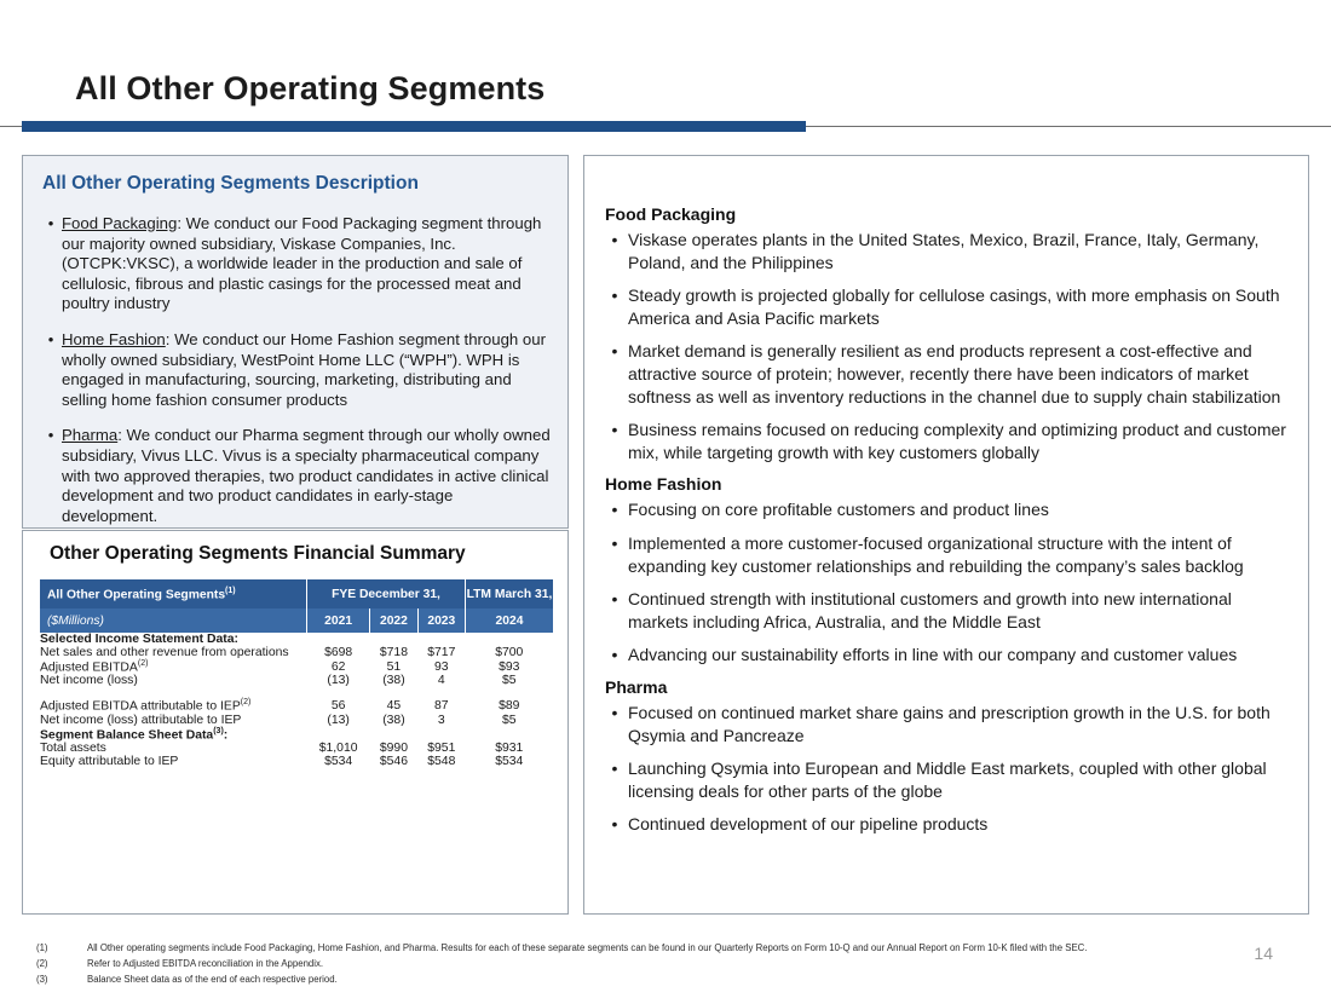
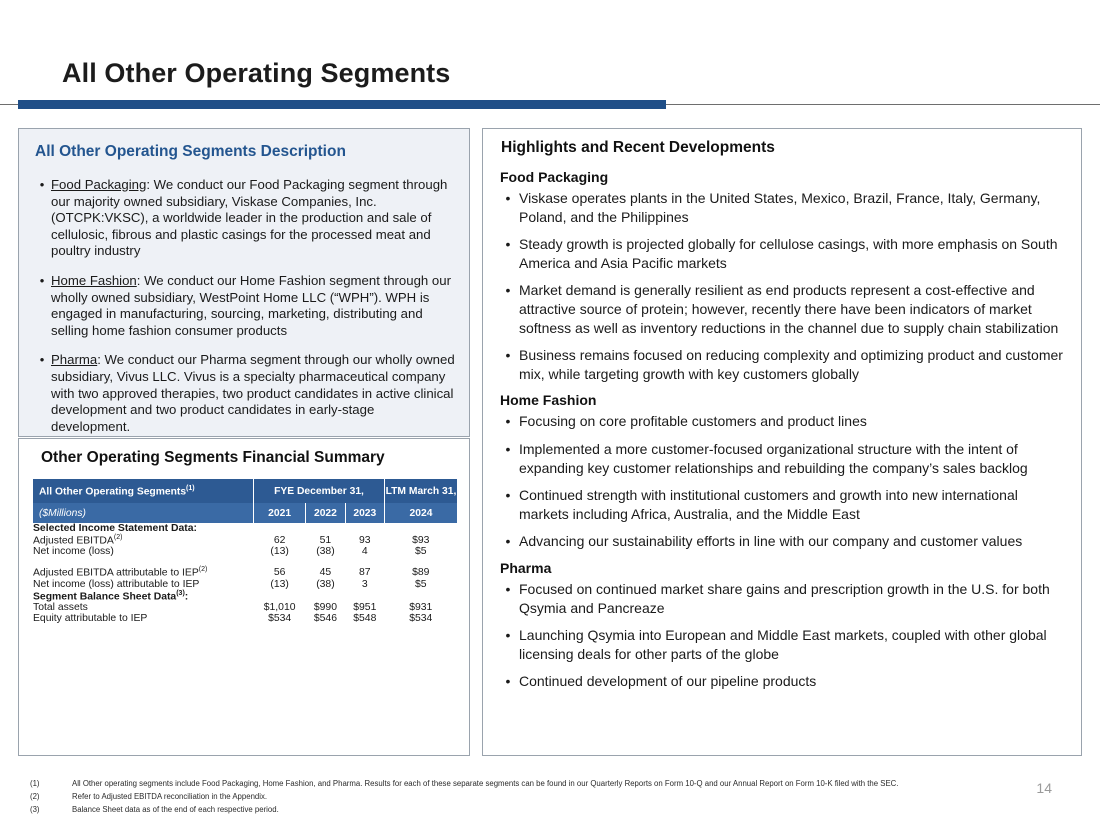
  All Other Operating Segments
  All Other Operating Segments Description
  •
  Food Packaging: We conduct our Food Packaging segment through our majority owned subsidiary, Viskase Companies, Inc. (OTCPK:VKSC), a worldwide leader in the production and sale of cellulosic, fibrous and plastic casings for the processed meat and poultry industry
  •
  Home Fashion: We conduct our Home Fashion segment through our wholly owned subsidiary, WestPoint Home LLC (“WPH”). WPH is engaged in manufacturing, sourcing, marketing, distributing and selling home fashion consumer products
  •
  Pharma: We conduct our Pharma segment through our wholly owned subsidiary, Vivus LLC. Vivus is a specialty pharmaceutical company with two approved therapies, two product candidates in active clinical development and two product candidates in early-stage development.
  Other Operating Segments Financial Summary
  All Other Operating Segments	FYE December 31,	LTM March 31,
  ($Millions)	2021	2022	2023	2024
  Selected Income Statement Data:
- Net sales and other revenue from operations	$698	$718	$717	$700
  Adjusted EBITDA	62	51	93	$93
  Net income (loss)	(13)	(38)	4	$5
  Adjusted EBITDA attributable to IEP	56	45	87	$89
  Net income (loss) attributable to IEP	(13)	(38)	3	$5
  Segment Balance Sheet Data :
  Total assets	$1,010	$990	$951	$931
  Equity attributable to IEP	$534	$546	$548	$534
+ Highlights and Recent Developments
  Food Packaging
  •
  Viskase operates plants in the United States, Mexico, Brazil, France, Italy, Germany, Poland, and the Philippines
  •
  Steady growth is projected globally for cellulose casings, with more emphasis on South America and Asia Pacific markets
  •
  Market demand is generally resilient as end products represent a cost-effective and attractive source of protein; however, recently there have been indicators of market softness as well as inventory reductions in the channel due to supply chain stabilization
  •
  Business remains focused on reducing complexity and optimizing product and customer mix, while targeting growth with key customers globally
  Home Fashion
  •
  Focusing on core profitable customers and product lines
  •
  Implemented a more customer-focused organizational structure with the intent of expanding key customer relationships and rebuilding the company’s sales backlog
  •
  Continued strength with institutional customers and growth into new international markets including Africa, Australia, and the Middle East
  •
  Advancing our sustainability efforts in line with our company and customer values
  Pharma
  •
  Focused on continued market share gains and prescription growth in the U.S. for both Qsymia and Pancreaze
  •
  Launching Qsymia into European and Middle East markets, coupled with other global licensing deals for other parts of the globe
  •
  Continued development of our pipeline products
  (1)
  All Other operating segments include Food Packaging, Home Fashion, and Pharma. Results for each of these separate segments can be found in our Quarterly Reports on Form 10-Q and our Annual Report on Form 10-K filed with the SEC.
  (2)
  Refer to Adjusted EBITDA reconciliation in the Appendix.
  (3)
  Balance Sheet data as of the end of each respective period.
  14
